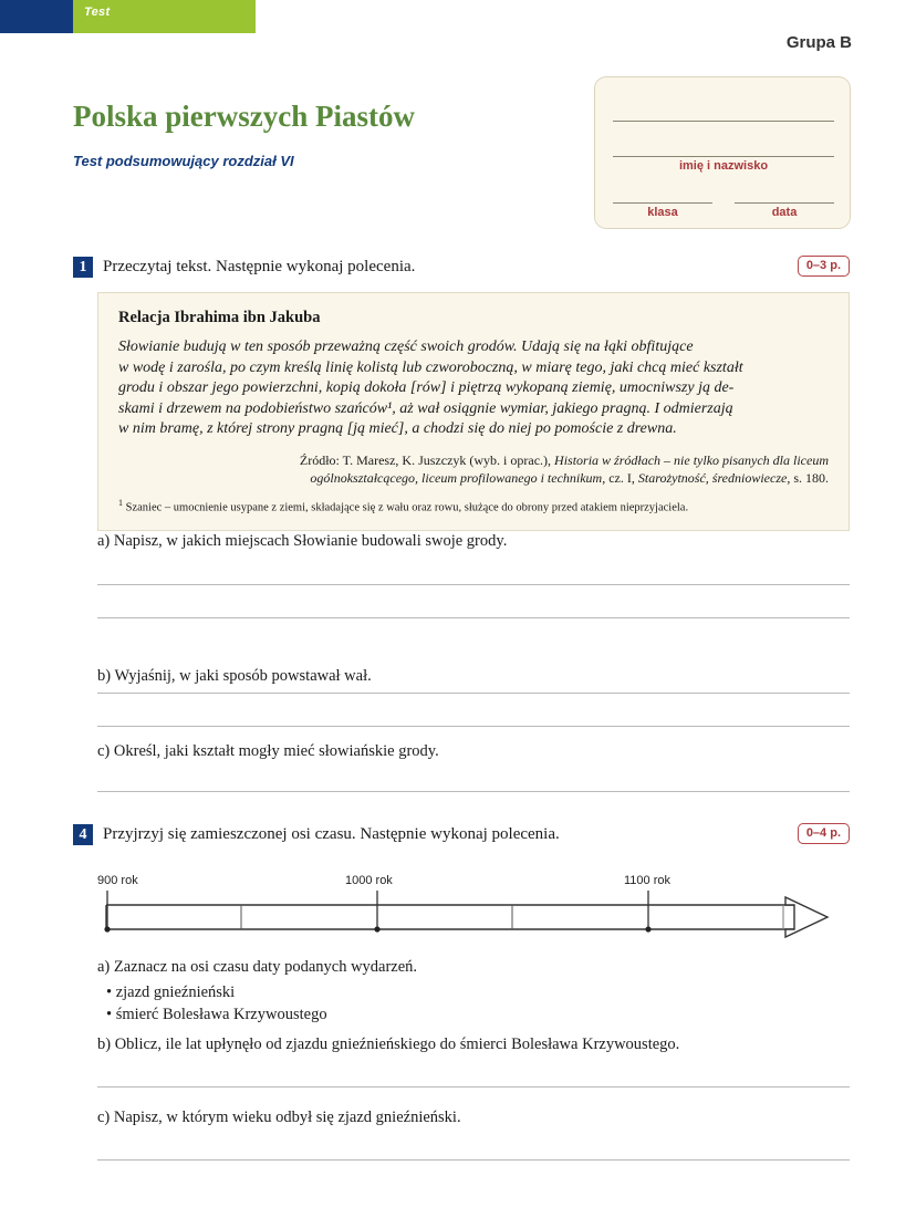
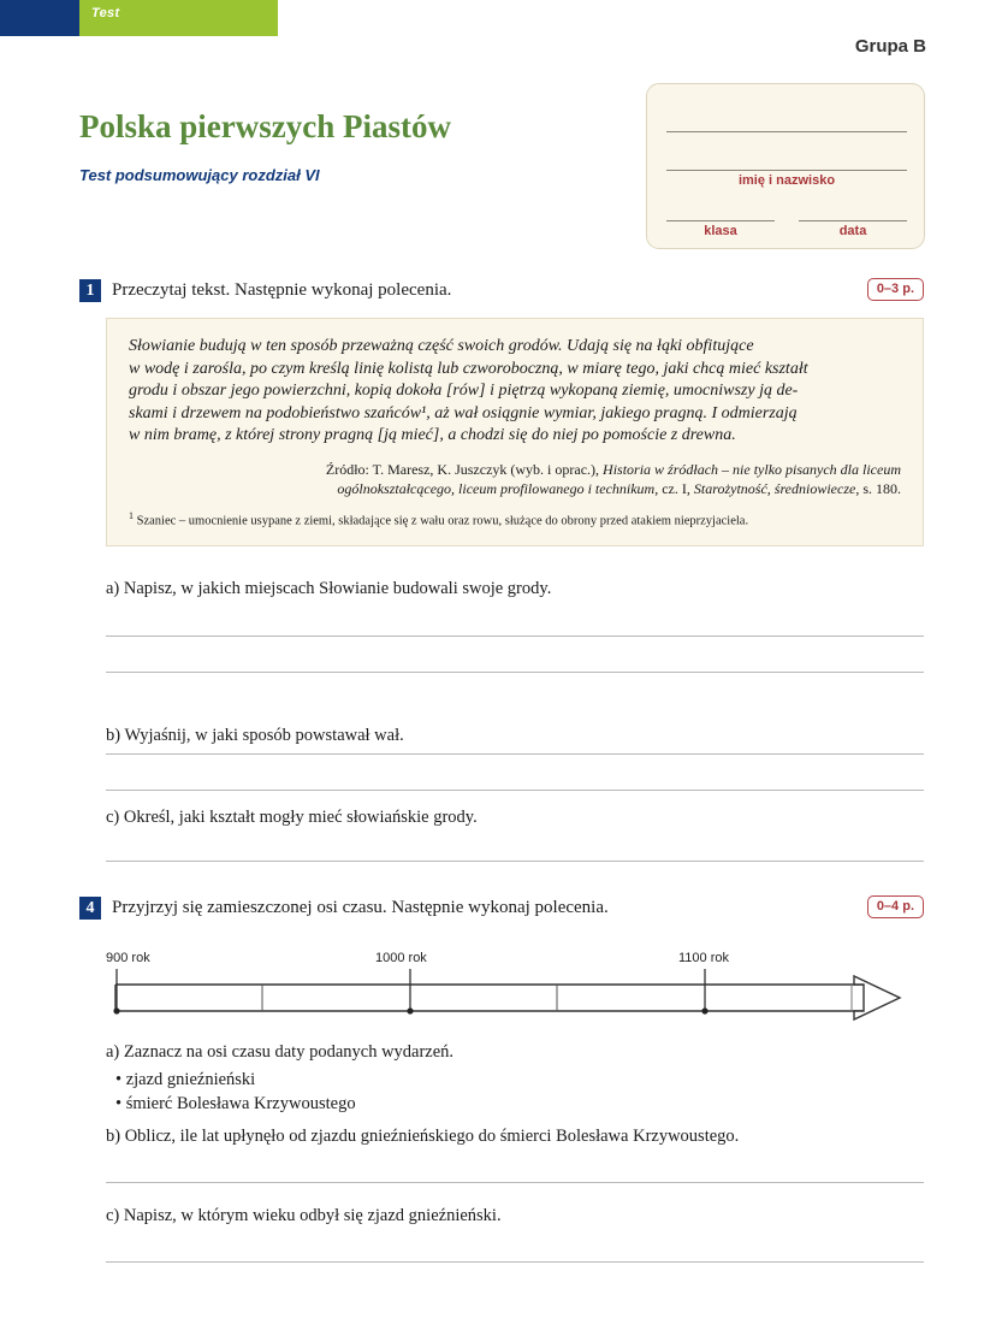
  Test
  Grupa B
  Polska pierwszych Piastów
  Test podsumowujący rozdział VI
  imię i nazwisko
  klasa
  data
  1
  Przeczytaj tekst. Następnie wykonaj polecenia.
  0–3 p.
- Relacja Ibrahima ibn Jakuba
  Słowianie budują w ten sposób przeważną część swoich grodów. Udają się na łąki obfitujące
  w wodę i zarośla, po czym kreślą linię kolistą lub czworoboczną, w miarę tego, jaki chcą mieć kształt
  grodu i obszar jego powierzchni, kopią dokoła [rów] i piętrzą wykopaną ziemię, umocniwszy ją de-
  skami i drzewem na podobieństwo szańców¹, aż wał osiągnie wymiar, jakiego pragną. I odmierzają
  w nim bramę, z której strony pragną [ją mieć], a chodzi się do niej po pomoście z drewna.
  Źródło: T. Maresz, K. Juszczyk (wyb. i oprac.), Historia w źródłach – nie tylko pisanych dla liceum ogólnokształcącego, liceum profilowanego i technikum, cz. I, Starożytność, średniowiecze, s. 180.
  1 Szaniec – umocnienie usypane z ziemi, składające się z wału oraz rowu, służące do obrony przed atakiem nieprzyjaciela.
  a) Napisz, w jakich miejscach Słowianie budowali swoje grody.
  b) Wyjaśnij, w jaki sposób powstawał wał.
  c) Określ, jaki kształt mogły mieć słowiańskie grody.
  4
  Przyjrzyj się zamieszczonej osi czasu. Następnie wykonaj polecenia.
  0–4 p.
  900 rok
  1000 rok
  1100 rok
  a) Zaznacz na osi czasu daty podanych wydarzeń.
  • zjazd gnieźnieński
  • śmierć Bolesława Krzywoustego
  b) Oblicz, ile lat upłynęło od zjazdu gnieźnieńskiego do śmierci Bolesława Krzywoustego.
  c) Napisz, w którym wieku odbył się zjazd gnieźnieński.
